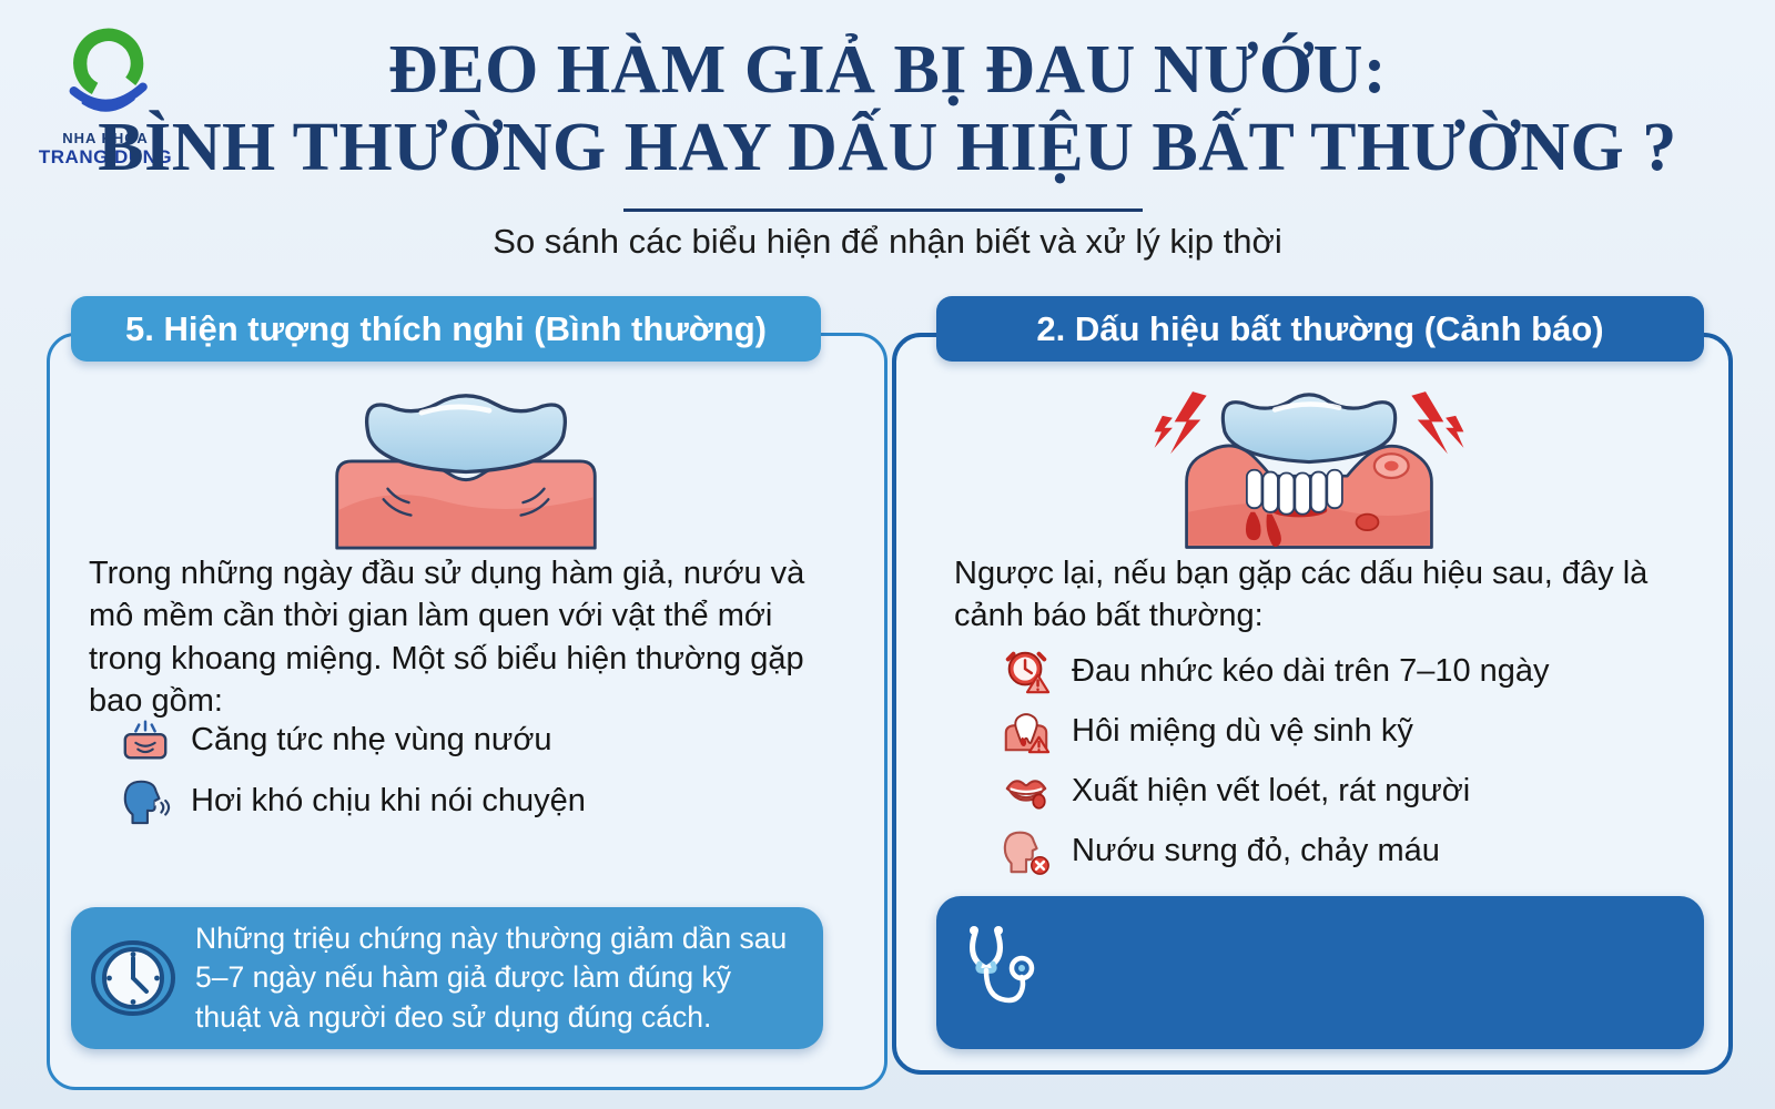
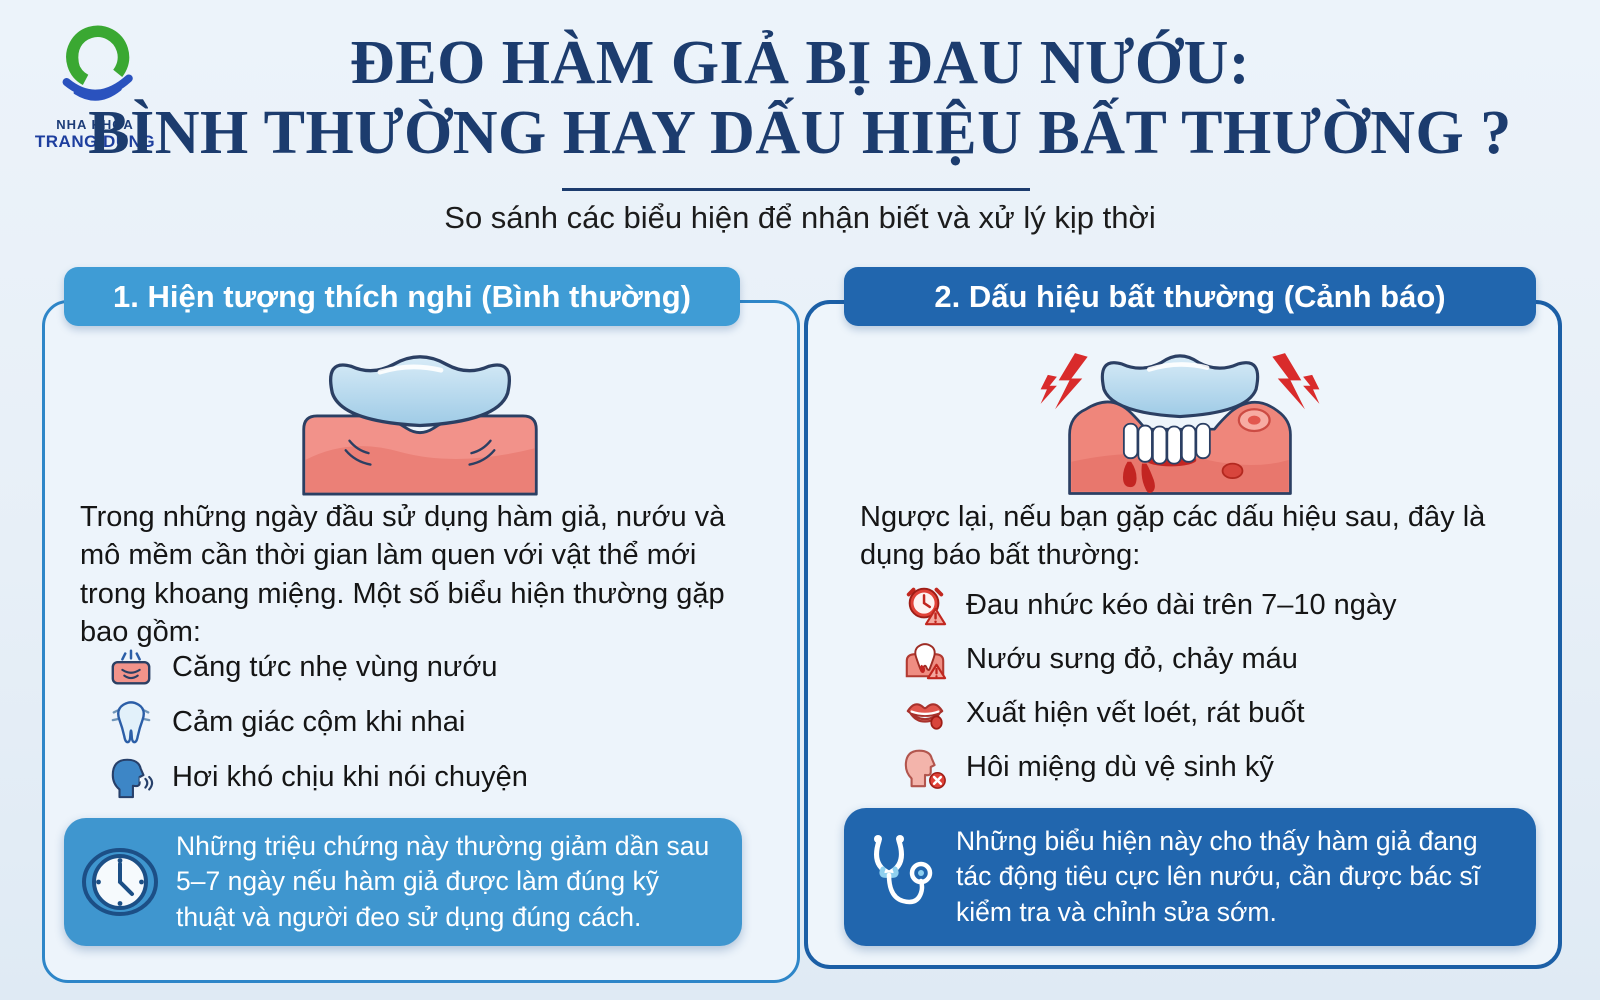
  NHA KHOA
  TRANG DUNG
  ĐEO HÀM GIẢ BỊ ĐAU NƯỚU:
  BÌNH THƯỜNG HAY DẤU HIỆU BẤT THƯỜNG ?
  So sánh các biểu hiện để nhận biết và xử lý kịp thời
- 5. Hiện tượng thích nghi (Bình thường)
+ 1. Hiện tượng thích nghi (Bình thường)
  2. Dấu hiệu bất thường (Cảnh báo)
  Trong những ngày đầu sử dụng hàm giả, nướu và mô mềm cần thời gian làm quen với vật thể mới trong khoang miệng. Một số biểu hiện thường gặp bao gồm:
  Căng tức nhẹ vùng nướu
+ Cảm giác cộm khi nhai
  Hơi khó chịu khi nói chuyện
  Những triệu chứng này thường giảm dần sau 5–7 ngày nếu hàm giả được làm đúng kỹ thuật và người đeo sử dụng đúng cách.
- Ngược lại, nếu bạn gặp các dấu hiệu sau, đây là cảnh báo bất thường:
+ Ngược lại, nếu bạn gặp các dấu hiệu sau, đây là dụng báo bất thường:
  Đau nhức kéo dài trên 7–10 ngày
- Hôi miệng dù vệ sinh kỹ
+ Nướu sưng đỏ, chảy máu
- Xuất hiện vết loét, rát người
+ Xuất hiện vết loét, rát buốt
- Nướu sưng đỏ, chảy máu
+ Hôi miệng dù vệ sinh kỹ
+ Những biểu hiện này cho thấy hàm giả đang tác động tiêu cực lên nướu, cần được bác sĩ kiểm tra và chỉnh sửa sớm.
